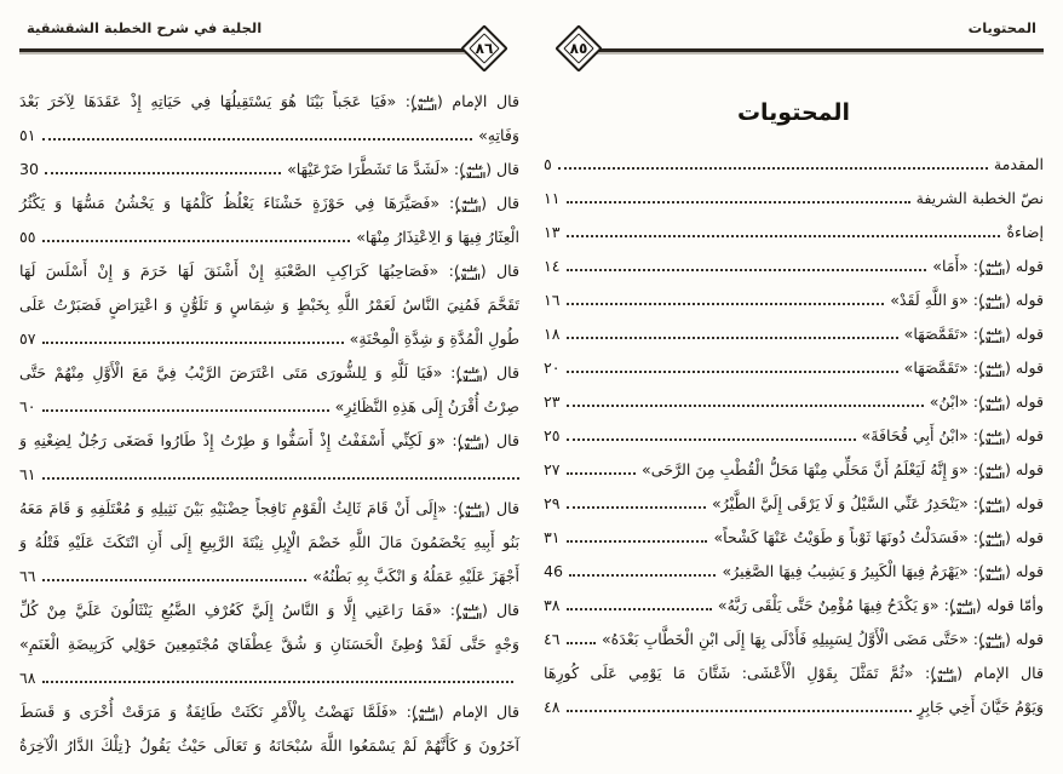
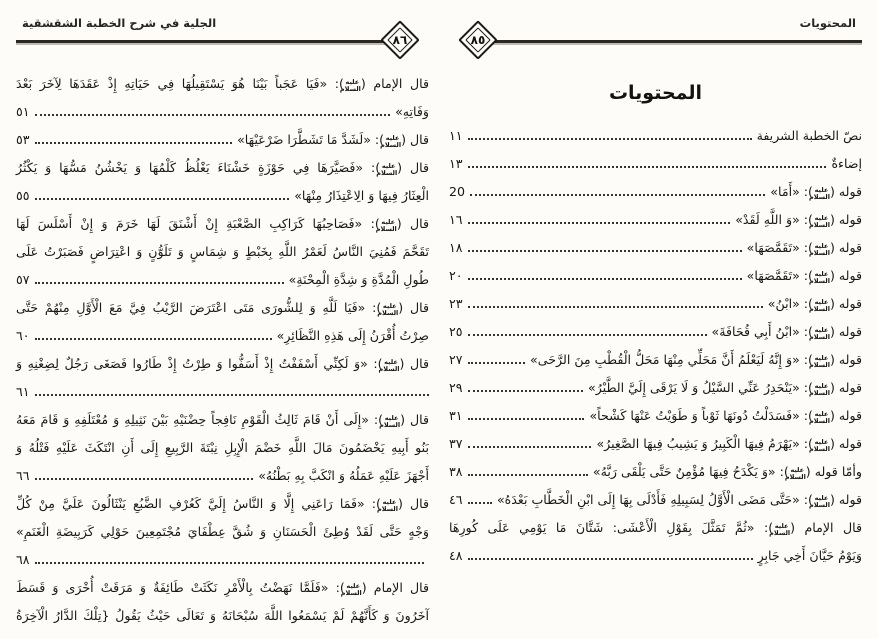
  الجلية في شرح الخطبة الشقشقية
  ٨٦
  قال الإمام (عليه السلام): «فَيَا عَجَباً بَيْنَا هُوَ يَسْتَقِيلُهَا فِي حَيَاتِهِ إِذْ عَقَدَهَا لِآخَرَ بَعْدَ
  وَفَاتِهِ»
  ٥١
  قال (عليه السلام): «لَشَدَّ مَا تَشَطَّرَا ضَرْعَيْهَا»
- 30
+ ٥٣
  قال (عليه السلام): «فَصَيَّرَهَا فِي حَوْزَةٍ خَشْنَاءَ يَغْلُظُ كَلْمُهَا وَ يَخْشُنُ مَسُّهَا وَ يَكْثُرُ
  الْعِثَارُ فِيهَا وَ الِاعْتِذَارُ مِنْهَا»
  ٥٥
  قال (عليه السلام): «فَصَاحِبُهَا كَرَاكِبِ الصَّعْبَةِ إِنْ أَشْنَقَ لَهَا خَرَمَ وَ إِنْ أَسْلَسَ لَهَا
  تَقَحَّمَ فَمُنِيَ النَّاسُ لَعَمْرُ اللَّهِ بِخَبْطٍ وَ شِمَاسٍ وَ تَلَوُّنٍ وَ اعْتِرَاضٍ فَصَبَرْتُ عَلَى
  طُولِ الْمُدَّةِ وَ شِدَّةِ الْمِحْنَةِ»
  ٥٧
  قال (عليه السلام): «فَيَا لَلَّهِ وَ لِلشُّورَى مَتَى اعْتَرَضَ الرَّيْبُ فِيَّ مَعَ الْأَوَّلِ مِنْهُمْ حَتَّى
  صِرْتُ أُقْرَنُ إِلَى هَذِهِ النَّظَائِرِ»
  ٦٠
  قال (عليه السلام): «وَ لَكِنِّي أَسْفَفْتُ إِذْ أَسَفُّوا وَ طِرْتُ إِذْ طَارُوا فَصَغَى رَجُلٌ لِضِغْنِهِ وَ
  ٦١
  قال (عليه السلام): «إِلَى أَنْ قَامَ ثَالِثُ الْقَوْمِ نَافِجاً حِضْنَيْهِ بَيْنَ نَثِيلِهِ وَ مُعْتَلَفِهِ وَ قَامَ مَعَهُ
  بَنُو أَبِيهِ يَخْضَمُونَ مَالَ اللَّهِ خَضْمَ الْإِبِلِ نِبْتَةَ الرَّبِيعِ إِلَى أَنِ انْتَكَثَ عَلَيْهِ فَتْلُهُ وَ
  أَجْهَزَ عَلَيْهِ عَمَلُهُ وَ انْكَبَّ بِهِ بَطْنُهُ»
  ٦٦
  قال (عليه السلام): «فَمَا رَاعَنِي إِلَّا وَ النَّاسُ إِلَيَّ كَعُرْفِ الضَّبُعِ يَنْثَالُونَ عَلَيَّ مِنْ كُلِّ
  وَجْهٍ حَتَّى لَقَدْ وُطِئَ الْحَسَنَانِ وَ شُقَّ عِطْفَايَ مُجْتَمِعِينَ حَوْلِي كَرَبِيضَةِ الْغَنَمِ»
  ٦٨
  قال الإمام (عليه السلام): «فَلَمَّا نَهَضْتُ بِالْأَمْرِ نَكَثَتْ طَائِفَةٌ وَ مَرَقَتْ أُخْرَى وَ قَسَطَ
  آخَرُونَ وَ كَأَنَّهُمْ لَمْ يَسْمَعُوا اللَّهَ سُبْحَانَهُ وَ تَعَالَى حَيْثُ يَقُولُ {تِلْكَ الدَّارُ الْآخِرَةُ
  المحتويات
  ٨٥
  المحتويات
- المقدمة
- ٥
  نصّ الخطبة الشريفة
  ١١
  إضاءةٌ
  ١٣
  قوله (عليه السلام): «أَمَا»
- ١٤
+ 20
  قوله (عليه السلام): «وَ اللَّهِ لَقَدْ»
  ١٦
  قوله (عليه السلام): «تَقَمَّصَهَا»
  ١٨
  قوله (عليه السلام): «تَقَمَّصَهَا»
  ٢٠
  قوله (عليه السلام): «ابْنُ»
  ٢٣
  قوله (عليه السلام): «ابْنُ أَبِي قُحَافَةَ»
  ٢٥
  قوله (عليه السلام): «وَ إِنَّهُ لَيَعْلَمُ أَنَّ مَحَلِّي مِنْهَا مَحَلُّ الْقُطْبِ مِنَ الرَّحَى»
  ٢٧
  قوله (عليه السلام): «يَنْحَدِرُ عَنِّي السَّيْلُ وَ لَا يَرْقَى إِلَيَّ الطَّيْرُ»
  ٢٩
  قوله (عليه السلام): «فَسَدَلْتُ دُونَهَا ثَوْباً وَ طَوَيْتُ عَنْهَا كَشْحاً»
  ٣١
  قوله (عليه السلام): «يَهْرَمُ فِيهَا الْكَبِيرُ وَ يَشِيبُ فِيهَا الصَّغِيرُ»
- 46
+ ٣٧
  وأمّا قوله (عليه السلام): «وَ يَكْدَحُ فِيهَا مُؤْمِنٌ حَتَّى يَلْقَى رَبَّهُ»
  ٣٨
  قوله (عليه السلام): «حَتَّى مَضَى الْأَوَّلُ لِسَبِيلِهِ فَأَدْلَى بِهَا إِلَى ابْنِ الْخَطَّابِ بَعْدَهُ»
  ٤٦
  قال الإمام (عليه السلام): «ثُمَّ تَمَثَّلَ بِقَوْلِ الْأَعْشَى: شَتَّانَ مَا يَوْمِي عَلَى كُورِهَا
  وَيَوْمُ حَيَّانَ أَخِي جَابِرٍ
  ٤٨
